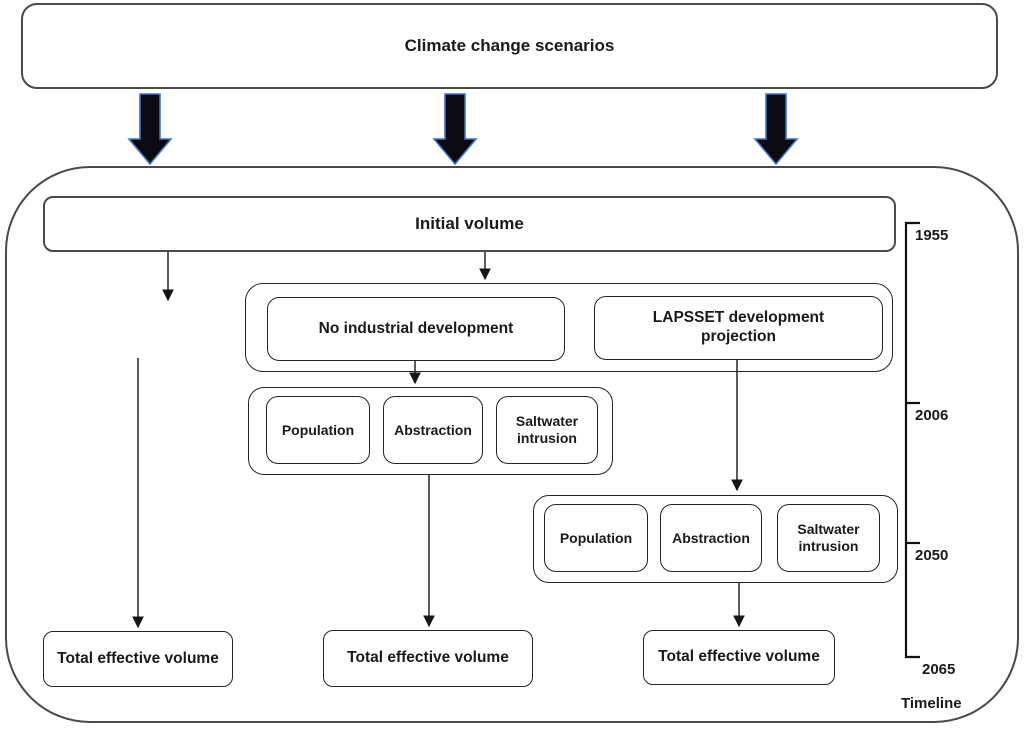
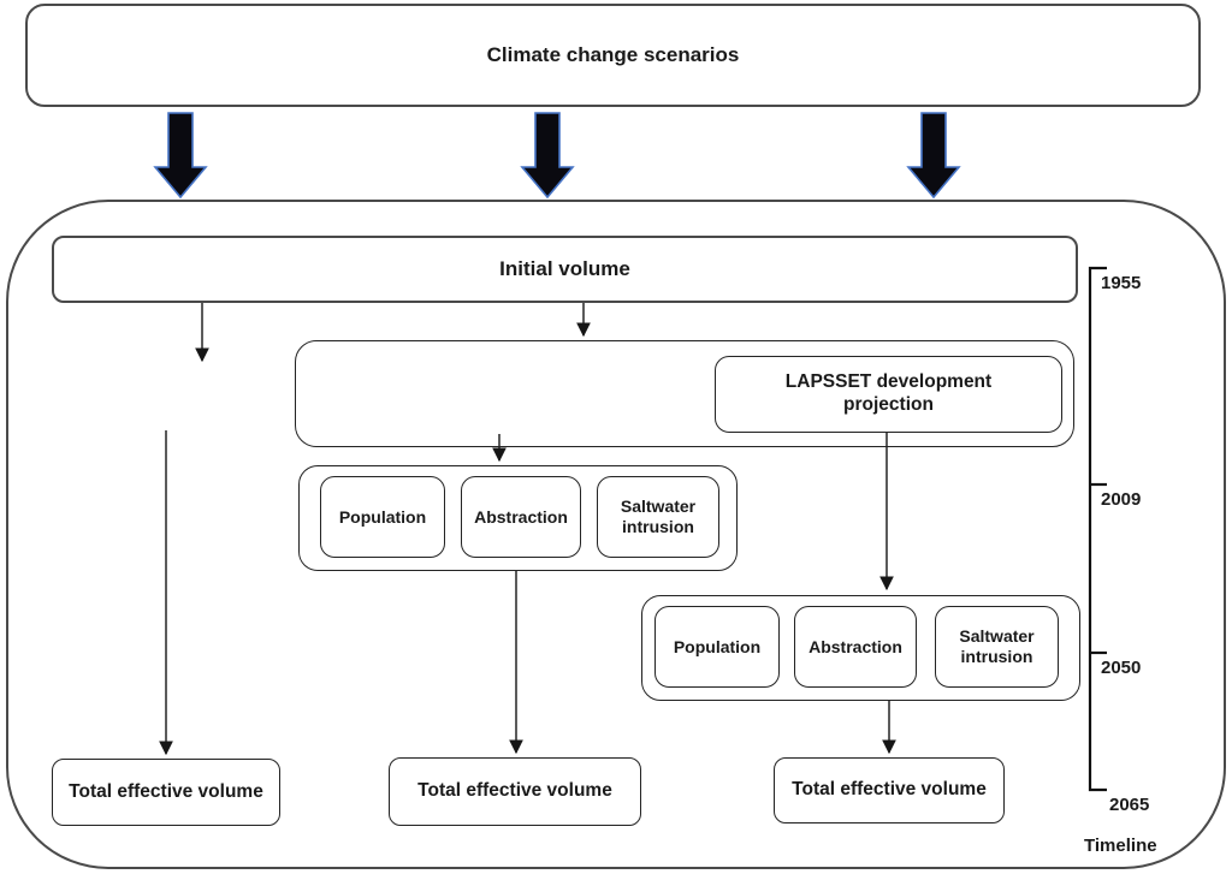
  Climate change scenarios
  Initial volume
- No industrial development
  LAPSSET development projection
  Population
  Abstraction
  Saltwater intrusion
  Population
  Abstraction
  Saltwater intrusion
  Total effective volume
  Total effective volume
  Total effective volume
  1955
- 2006
+ 2009
  2050
  2065
  Timeline
